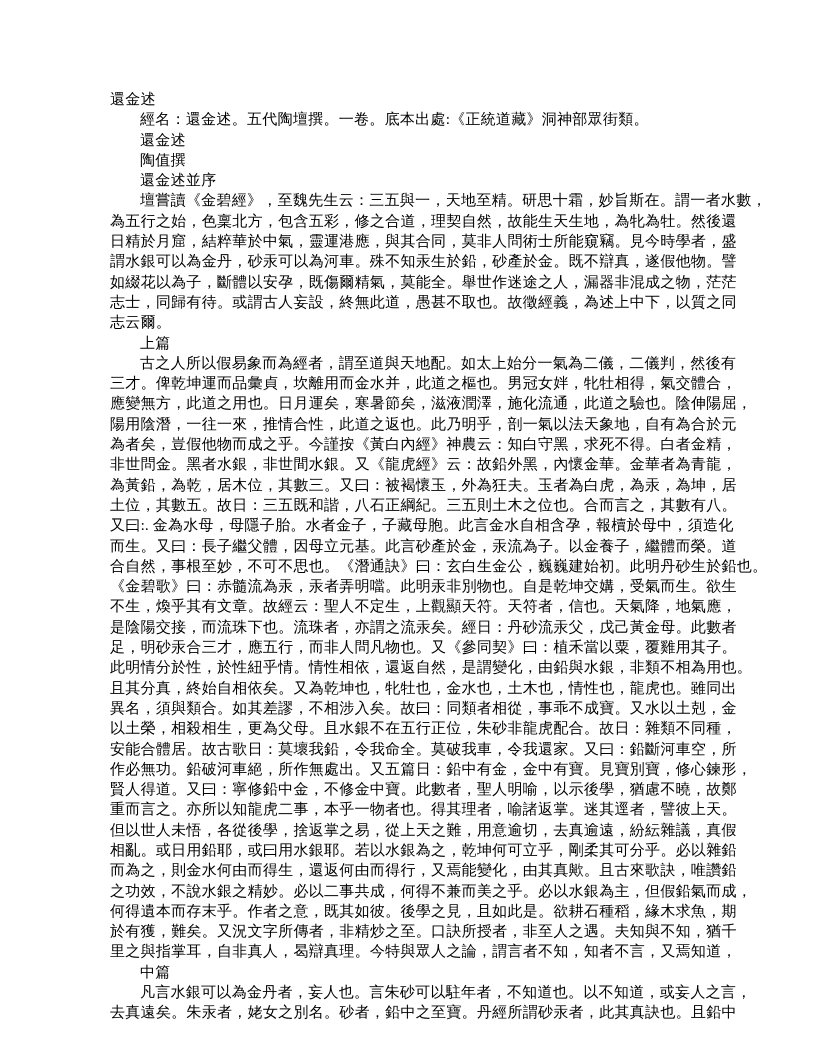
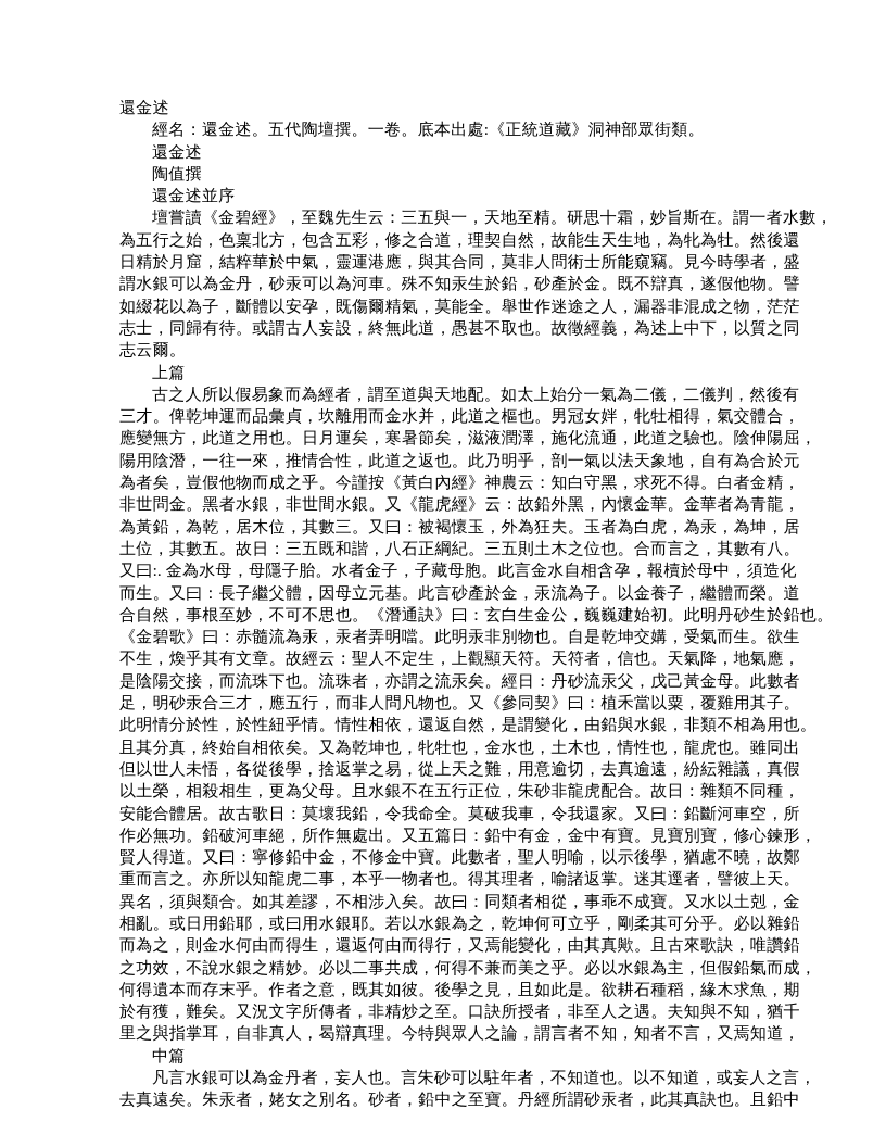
  還金述
  經名：還金述。五代陶壇撰。一卷。底本出處:《正統道藏》洞神部眾街類。
  還金述
  陶值撰
  還金述並序
  壇嘗讀《金碧經》，至魏先生云：三五與一，天地至精。研思十霜，妙旨斯在。謂一者水數，
  為五行之始，色稟北方，包含五彩，修之合道，理契自然，故能生天生地，為牝為牡。然後還
  日精於月窟，結粹華於中氣，靈運港應，與其合同，莫非人問術士所能窺竊。見今時學者，盛
  謂水銀可以為金丹，砂汞可以為河車。殊不知汞生於鉛，砂產於金。既不辯真，遂假他物。譬
  如綴花以為子，斷體以安孕，既傷爾精氣，莫能全。舉世作迷途之人，漏器非混成之物，茫茫
  志士，同歸有待。或謂古人妄設，終無此道，愚甚不取也。故徵經義，為述上中下，以質之同
  志云爾。
  上篇
  古之人所以假易象而為經者，謂至道與天地配。如太上始分一氣為二儀，二儀判，然後有
  三才。俾乾坤運而品彙貞，坎離用而金水并，此道之樞也。男冠女姅，牝牡相得，氣交體合，
  應變無方，此道之用也。日月運矣，寒暑節矣，滋液潤澤，施化流通，此道之驗也。陰伸陽屈，
  陽用陰潛，一往一來，推情合性，此道之返也。此乃明乎，剖一氣以法天象地，自有為合於元
  為者矣，豈假他物而成之乎。今謹按《黃白內經》神農云：知白守黑，求死不得。白者金精，
  非世問金。黑者水銀，非世間水銀。又《龍虎經》云：故鉛外黑，內懷金華。金華者為青龍，
  為黃鉛，為乾，居木位，其數三。又曰：被褐懷玉，外為狂夫。玉者為白虎，為汞，為坤，居
  土位，其數五。故日：三五既和諧，八石正綱紀。三五則土木之位也。合而言之，其數有八。
  又曰:. 金為水母，母隱子胎。水者金子，子藏母胞。此言金水自相含孕，報櫝於母中，須造化
  而生。又曰：長子繼父體，因母立元基。此言砂產於金，汞流為子。以金養子，繼體而榮。道
  合自然，事根至妙，不可不思也。《潛通訣》曰：玄白生金公，巍巍建始初。此明丹砂生於鉛也。
  《金碧歌》曰：赤髓流為汞，汞者弄明噹。此明汞非別物也。自是乾坤交媾，受氣而生。欲生
  不生，煥乎其有文章。故經云：聖人不定生，上觀顯天符。天符者，信也。天氣降，地氣應，
  是陰陽交接，而流珠下也。流珠者，亦謂之流汞矣。經日：丹砂流汞父，戊己黃金母。此數者
  足，明砂汞合三才，應五行，而非人問凡物也。又《參同契》曰：植禾當以粟，覆雞用其子。
  此明情分於性，於性紐乎情。情性相依，還返自然，是謂變化，由鉛與水銀，非類不相為用也。
  且其分真，終始自相依矣。又為乾坤也，牝牡也，金水也，土木也，情性也，龍虎也。雖同出
- 異名，須與類合。如其差謬，不相涉入矣。故曰：同類者相從，事乖不成寶。又水以土剋，金
+ 但以世人未悟，各從後學，捨返掌之易，從上天之難，用意逾切，去真逾遠，紛紜雜議，真假
  以土榮，相殺相生，更為父母。且水銀不在五行正位，朱砂非龍虎配合。故日：雜類不同種，
  安能合體居。故古歌日：莫壞我鉛，令我命全。莫破我車，令我還家。又曰：鉛斷河車空，所
  作必無功。鉛破河車絕，所作無處出。又五篇日：鉛中有金，金中有寶。見寶別寶，修心鍊形，
  賢人得道。又曰：寧修鉛中金，不修金中寶。此數者，聖人明喻，以示後學，猶慮不曉，故鄭
  重而言之。亦所以知龍虎二事，本乎一物者也。得其理者，喻諸返掌。迷其逕者，譬彼上天。
- 但以世人未悟，各從後學，捨返掌之易，從上天之難，用意逾切，去真逾遠，紛紜雜議，真假
+ 異名，須與類合。如其差謬，不相涉入矣。故曰：同類者相從，事乖不成寶。又水以土剋，金
  相亂。或日用鉛耶，或曰用水銀耶。若以水銀為之，乾坤何可立乎，剛柔其可分乎。必以雜鉛
  而為之，則金水何由而得生，還返何由而得行，又焉能變化，由其真歟。且古來歌訣，唯讚鉛
  之功效，不說水銀之精妙。必以二事共成，何得不兼而美之乎。必以水銀為主，但假鉛氣而成，
  何得遺本而存末乎。作者之意，既其如彼。後學之見，且如此是。欲耕石種稻，緣木求魚，期
  於有獲，難矣。又況文字所傳者，非精炒之至。口訣所授者，非至人之遇。夫知與不知，猶千
  里之與指掌耳，自非真人，曷辯真理。今特與眾人之論，謂言者不知，知者不言，又焉知道，
  中篇
  凡言水銀可以為金丹者，妄人也。言朱砂可以駐年者，不知道也。以不知道，或妄人之言，
  去真遠矣。朱汞者，姥女之別名。砂者，鉛中之至寶。丹經所謂砂汞者，此其真訣也。且鉛中
